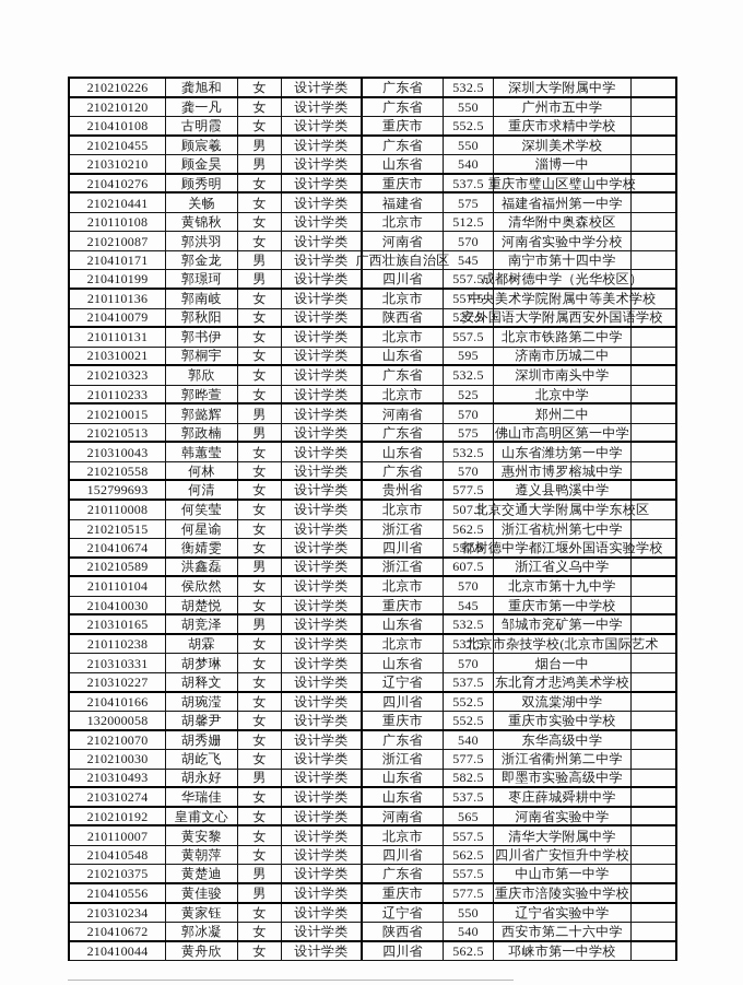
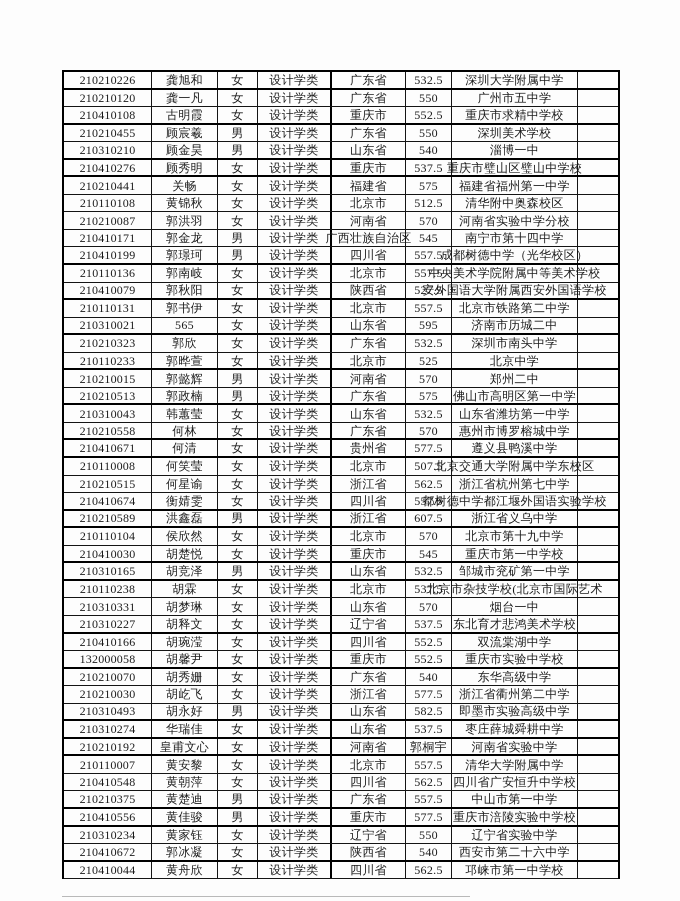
  210210226
  龚旭和
  女
  设计学类
  广东省
  532.5
  深圳大学附属中学
  210210120
  龚一凡
  女
  设计学类
  广东省
  550
  广州市五中学
  210410108
  古明霞
  女
  设计学类
  重庆市
  552.5
  重庆市求精中学校
  210210455
  顾宸羲
  男
  设计学类
  广东省
  550
  深圳美术学校
  210310210
  顾金昊
  男
  设计学类
  山东省
  540
  淄博一中
  210410276
  顾秀明
  女
  设计学类
  重庆市
  537.5
  重庆市璧山区璧山中学校
  210210441
  关畅
  女
  设计学类
  福建省
  575
  福建省福州第一中学
  210110108
  黄锦秋
  女
  设计学类
  北京市
  512.5
  清华附中奥森校区
  210210087
  郭洪羽
  女
  设计学类
  河南省
  570
  河南省实验中学分校
  210410171
  郭金龙
  男
  设计学类
  广西壮族自治区
  545
  南宁市第十四中学
  210410199
  郭璟珂
  男
  设计学类
  四川省
  557.5
  成都树德中学（光华校区
  210110136
  郭南岐
  女
  设计学类
  北京市
  557.5
  中央美术学院附属中等美术
  210410079
  郭秋阳
  女
  设计学类
  陕西省
  527.5
  安外国语大学附属西安外国语
  210110131
  郭书伊
  女
  设计学类
  北京市
  557.5
  北京市铁路第二中学
  210310021
- 郭桐宇
+ 565
  女
  设计学类
  山东省
  595
  济南市历城二中
  210210323
  郭欣
  女
  设计学类
  广东省
  532.5
  深圳市南头中学
  210110233
  郭晔萱
  女
  设计学类
  北京市
  525
  北京中学
  210210015
  郭懿辉
  男
  设计学类
  河南省
  570
  郑州二中
  210210513
  郭政楠
  男
  设计学类
  广东省
  575
  佛山市高明区第一中学
  210310043
  韩蕙莹
  女
  设计学类
  山东省
  532.5
  山东省潍坊第一中学
  210210558
  何林
  女
  设计学类
  广东省
  570
  惠州市博罗榕城中学
- 152799693
+ 210410671
  何清
  女
  设计学类
  贵州省
  577.5
  遵义县鸭溪中学
  210110008
  何笑莹
  女
  设计学类
  北京市
  507.5
  北京交通大学附属中学东校
  210210515
  何星谕
  女
  设计学类
  浙江省
  562.5
  浙江省杭州第七中学
  210410674
  衡婧雯
  女
  设计学类
  四川省
  557.5
  都树德中学都江堰外国语实验
  210210589
  洪鑫磊
  男
  设计学类
  浙江省
  607.5
  浙江省义乌中学
  210110104
  侯欣然
  女
  设计学类
  北京市
  570
  北京市第十九中学
  210410030
  胡楚悦
  女
  设计学类
  重庆市
  545
  重庆市第一中学校
  210310165
  胡竞泽
  男
  设计学类
  山东省
  532.5
  邹城市兖矿第一中学
  210110238
  胡霖
  女
  设计学类
  北京市
  537.5
  北京市杂技学校(北京市国际
  210310331
  胡梦琳
  女
  设计学类
  山东省
  570
  烟台一中
  210310227
  胡释文
  女
  设计学类
  辽宁省
  537.5
  东北育才悲鸿美术学校
  210410166
  胡琬滢
  女
  设计学类
  四川省
  552.5
  双流棠湖中学
  132000058
  胡馨尹
  女
  设计学类
  重庆市
  552.5
  重庆市实验中学校
  210210070
  胡秀姗
  女
  设计学类
  广东省
  540
  东华高级中学
  210210030
  胡屹飞
  女
  设计学类
  浙江省
  577.5
  浙江省衢州第二中学
  210310493
  胡永好
  男
  设计学类
  山东省
  582.5
  即墨市实验高级中学
  210310274
  华瑞佳
  女
  设计学类
  山东省
  537.5
  枣庄薛城舜耕中学
  210210192
  皇甫文心
  女
  设计学类
  河南省
- 565
+ 郭桐宇
  河南省实验中学
  210110007
  黄安黎
  女
  设计学类
  北京市
  557.5
  清华大学附属中学
  210410548
  黄朝萍
  女
  设计学类
  四川省
  562.5
  四川省广安恒升中学校
  210210375
  黄楚迪
  男
  设计学类
  广东省
  557.5
  中山市第一中学
  210410556
  黄佳骏
  男
  设计学类
  重庆市
  577.5
  重庆市涪陵实验中学校
  210310234
  黄家钰
  女
  设计学类
  辽宁省
  550
  辽宁省实验中学
  210410672
  郭冰凝
  女
  设计学类
  陕西省
  540
  西安市第二十六中学
  210410044
  黄舟欣
  女
  设计学类
  四川省
  562.5
  邛崃市第一中学校
